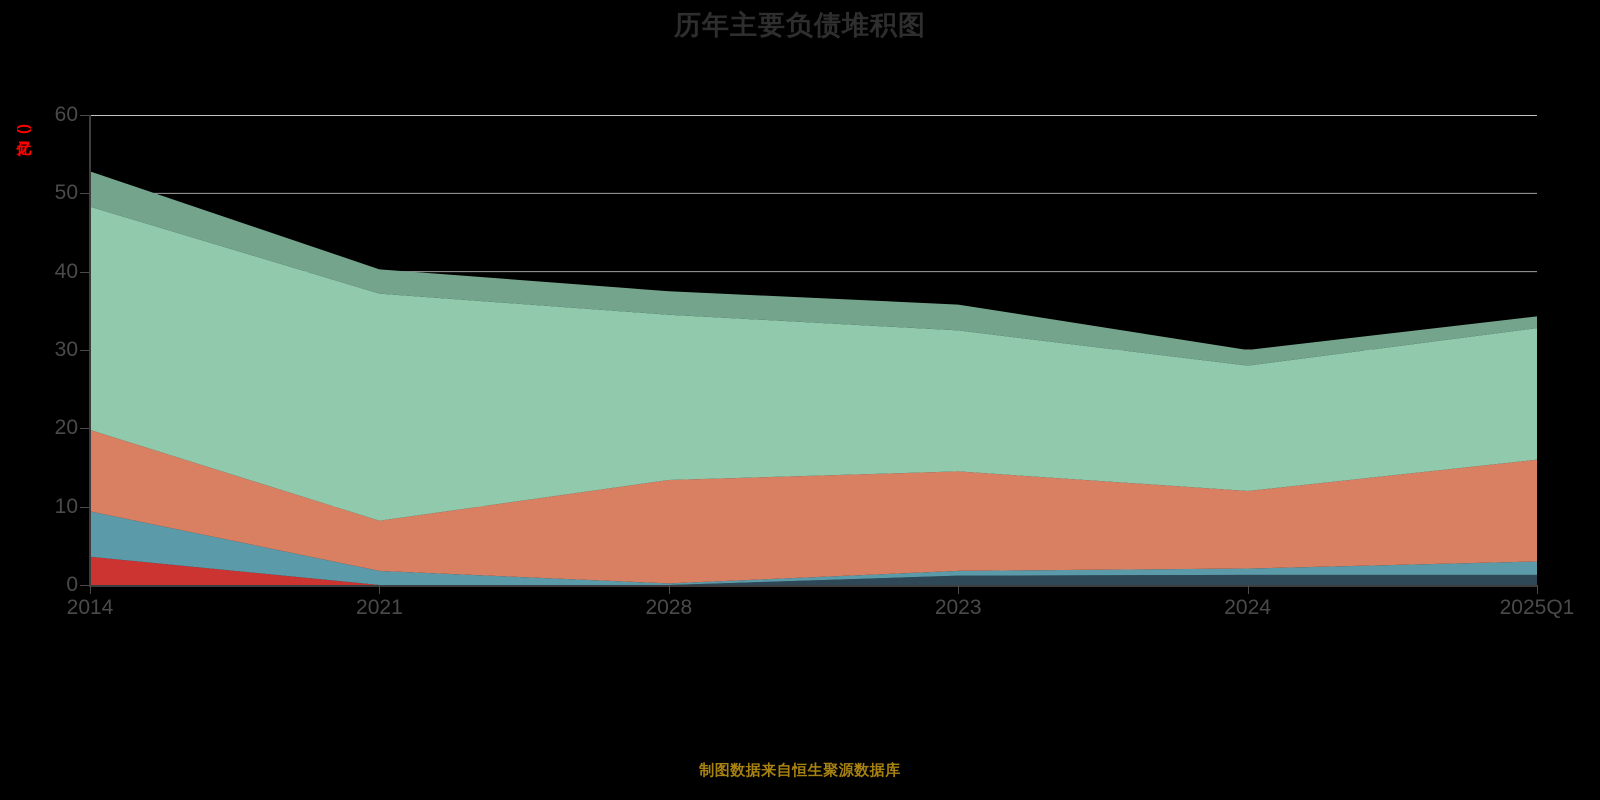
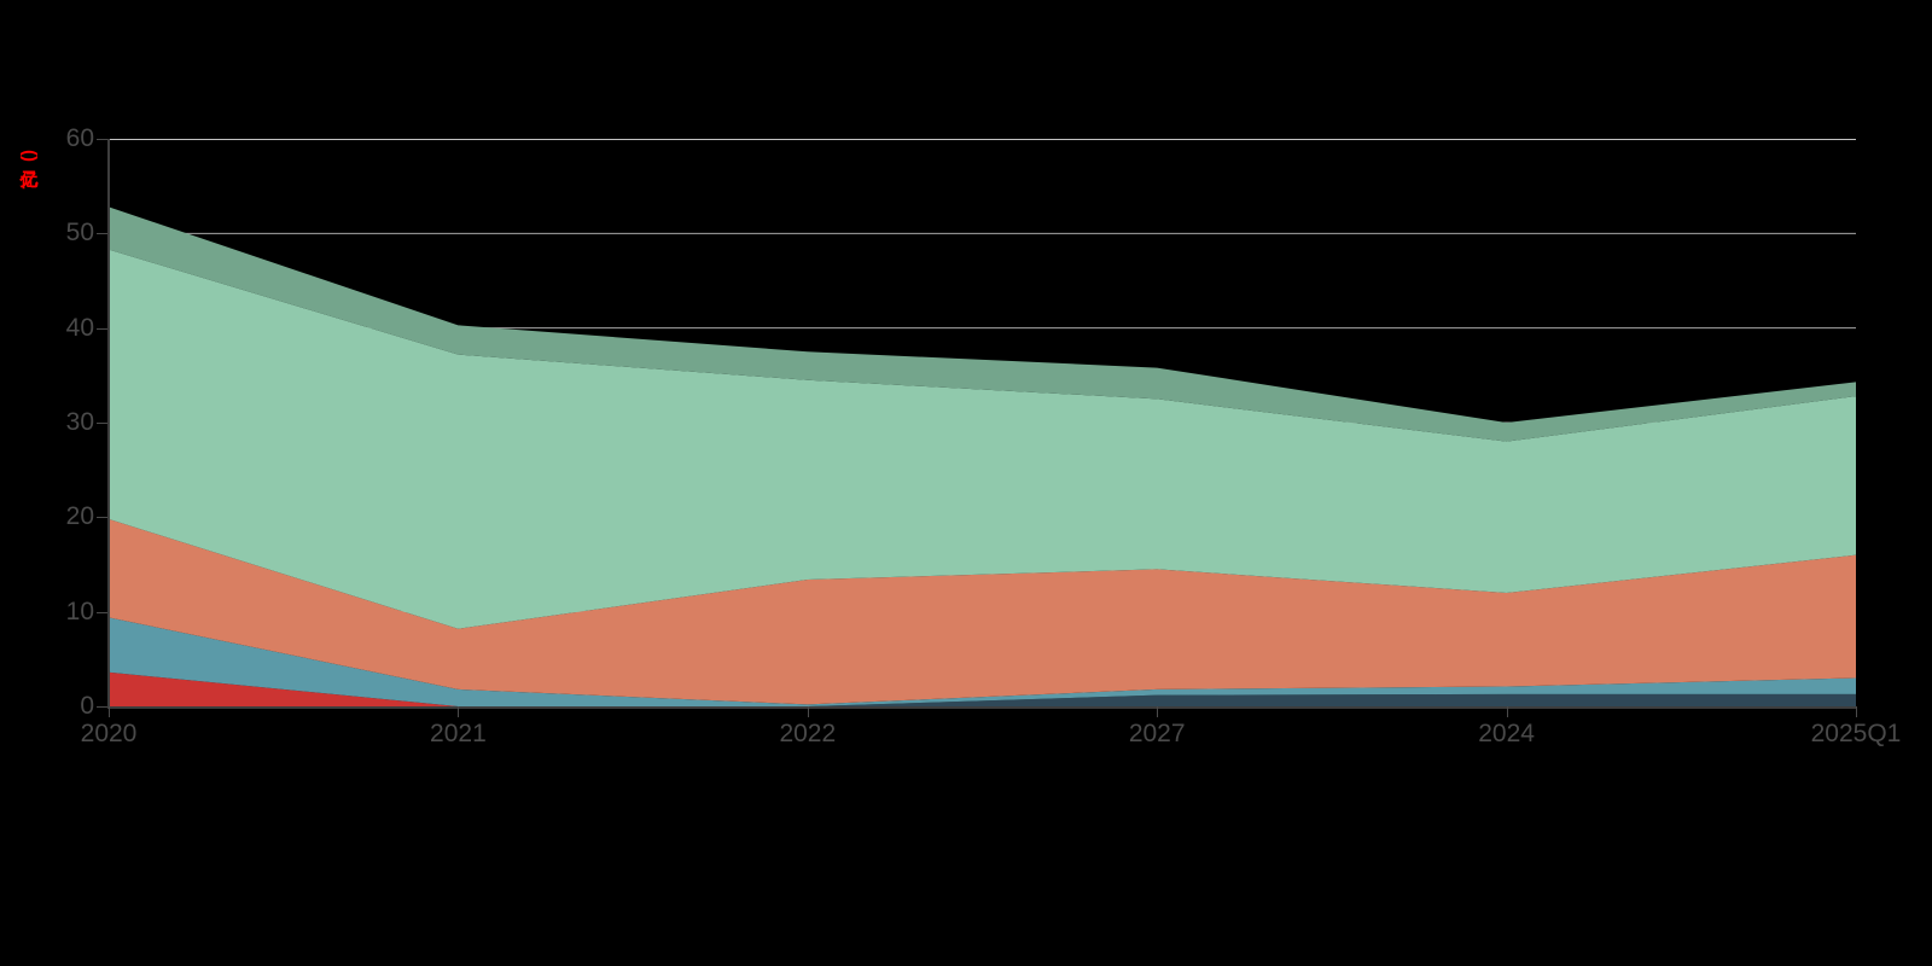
- 历年主要负债堆积图
  0
  10
  20
  30
  40
  50
  60
- 2014
+ 2020
  2021
- 2028
+ 2022
- 2023
+ 2027
  2024
  2025Q1
- 制图数据来自恒生聚源数据库
